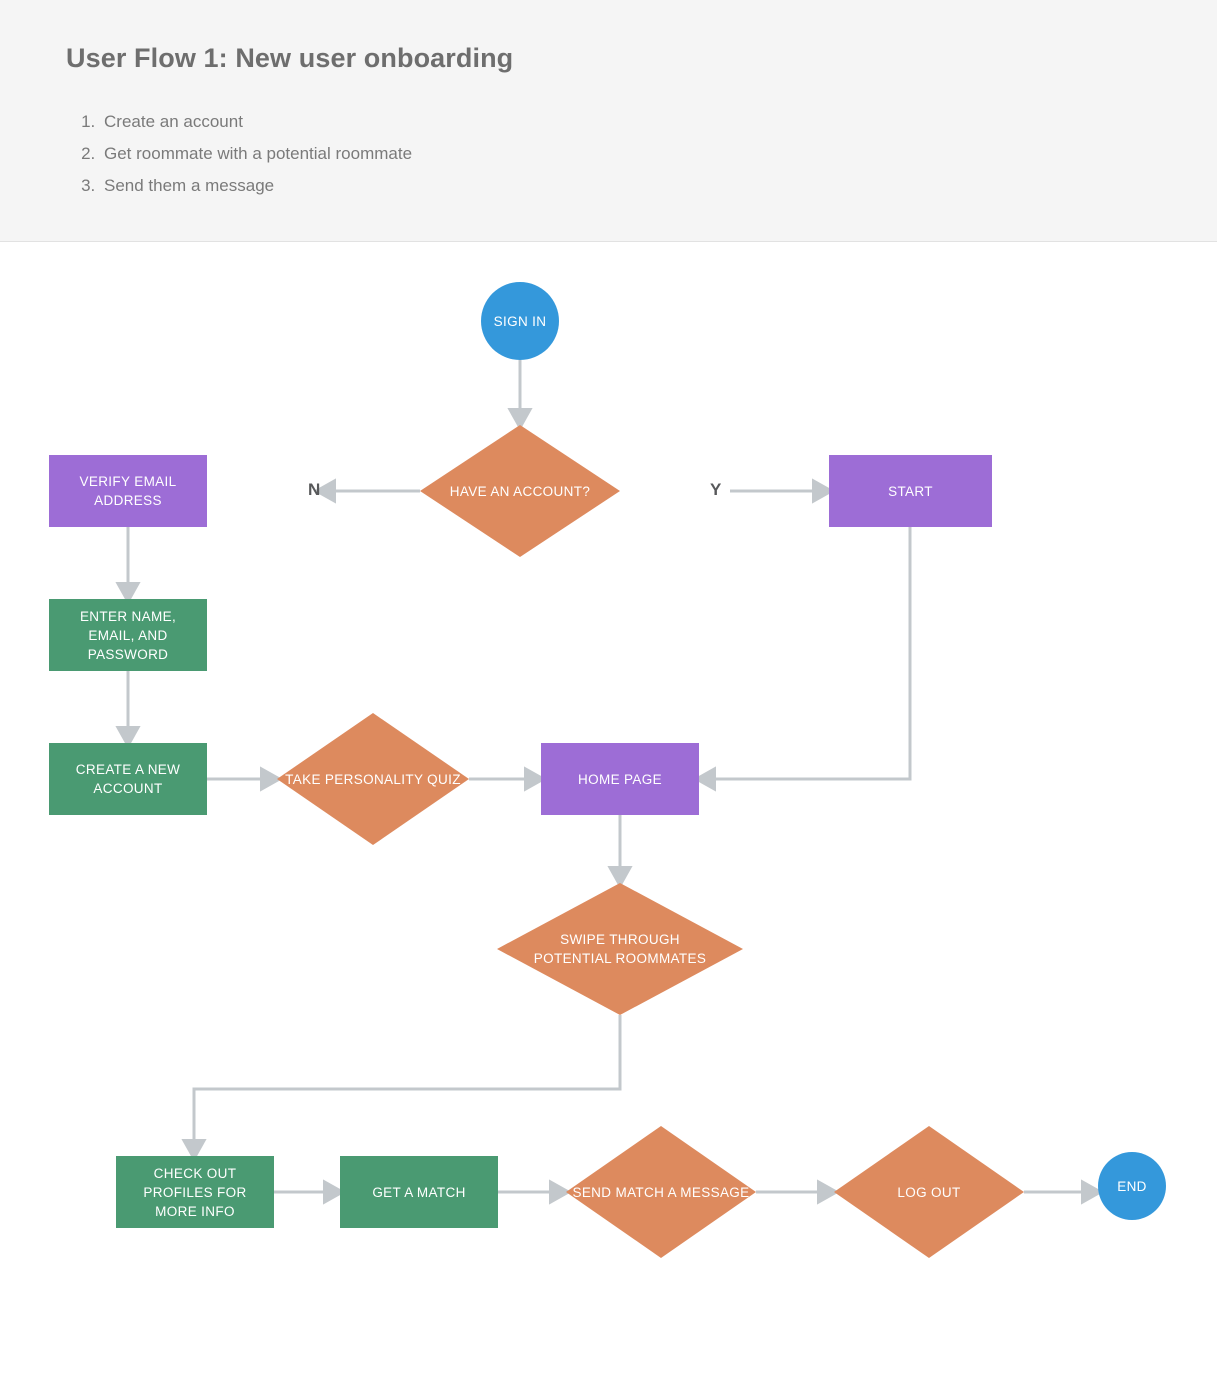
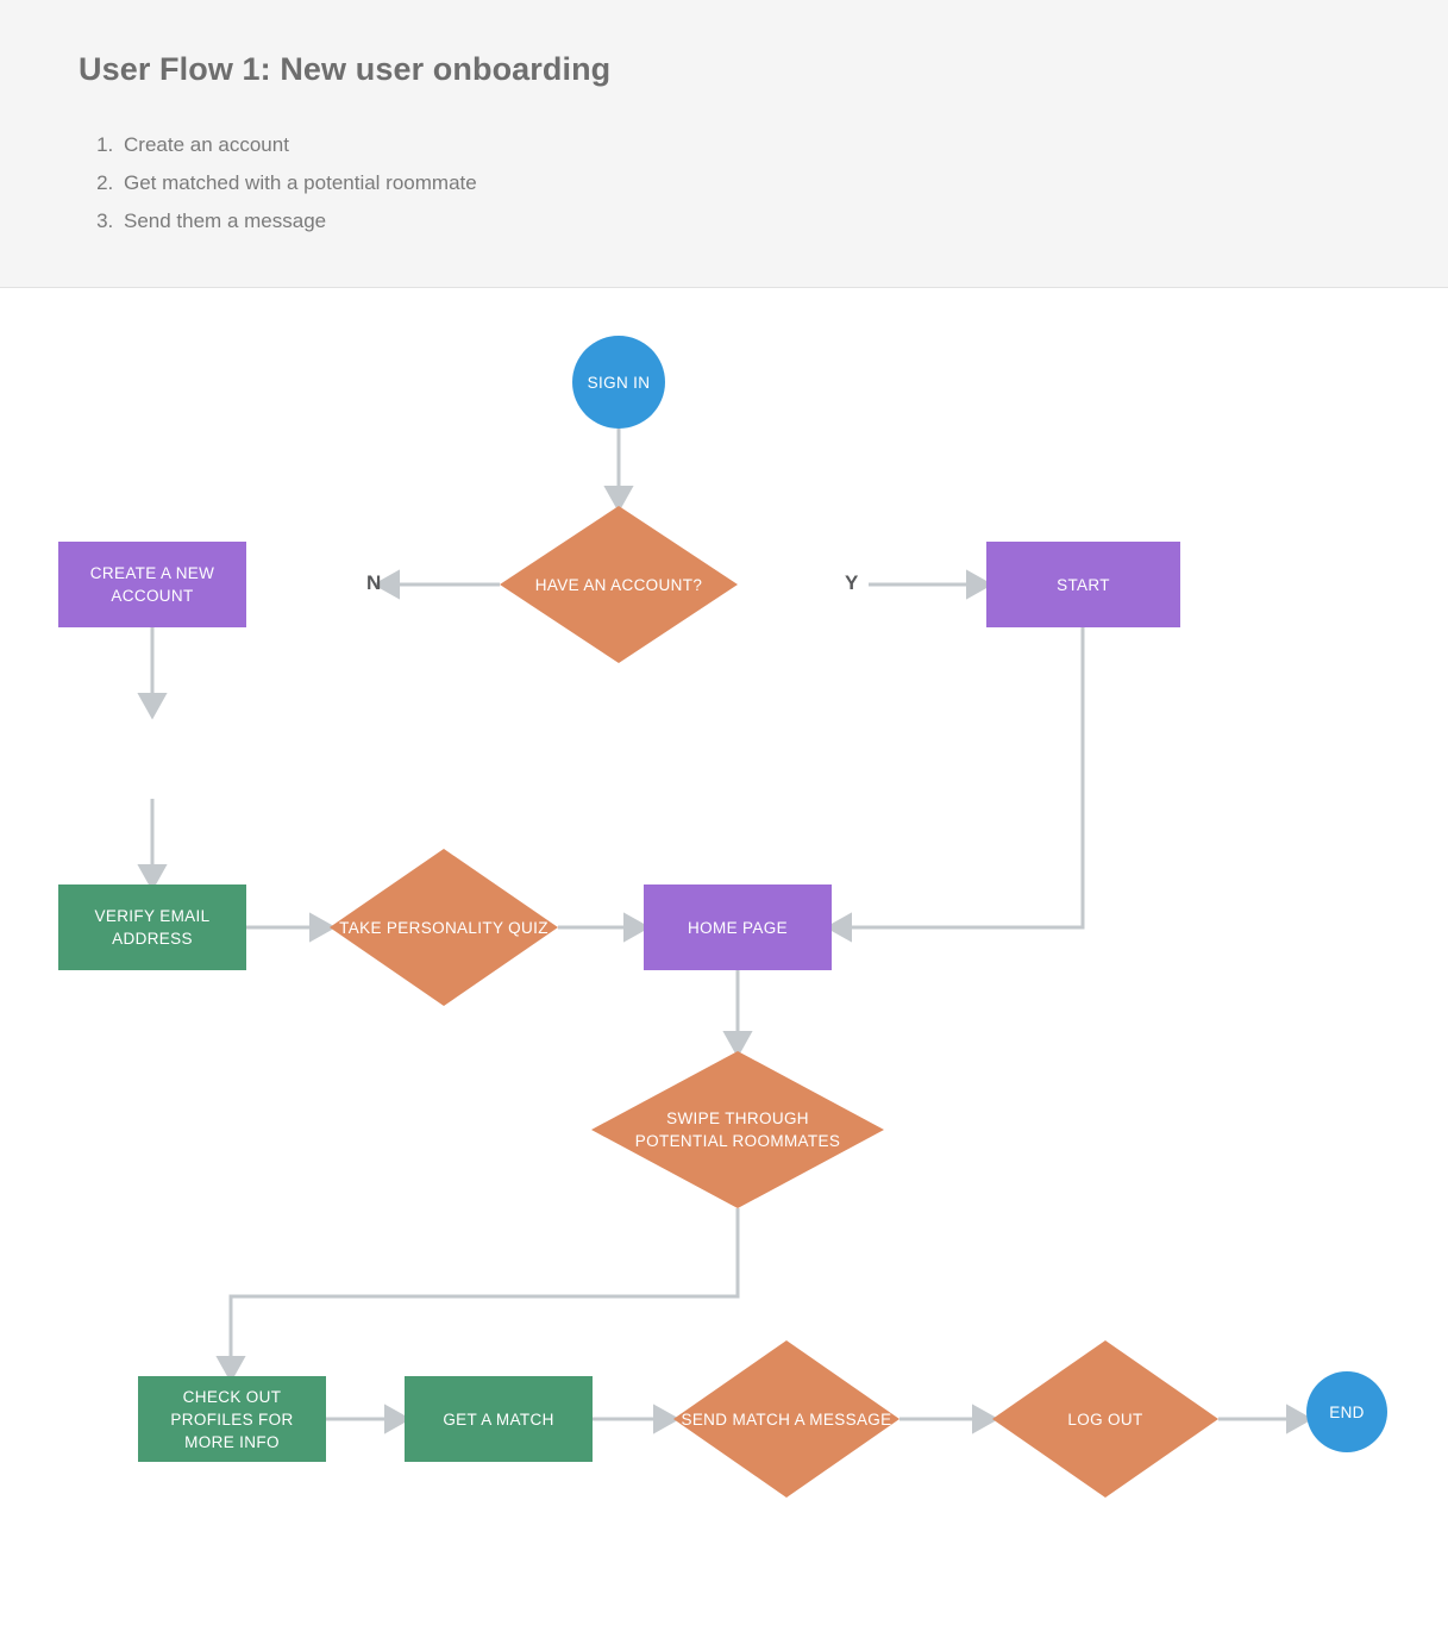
  User Flow 1: New user onboarding
  Create an account
- Get roommate with a potential roommate
+ Get matched with a potential roommate
  Send them a message
  SIGN IN
  HAVE AN ACCOUNT?
- VERIFY EMAIL ADDRESS
+ CREATE A NEW ACCOUNT
  START
- ENTER NAME, EMAIL, AND PASSWORD
- CREATE A NEW ACCOUNT
+ VERIFY EMAIL ADDRESS
  TAKE PERSONALITY QUIZ
  HOME PAGE
  SWIPE THROUGH POTENTIAL ROOMMATES
  CHECK OUT PROFILES FOR MORE INFO
  GET A MATCH
  SEND MATCH A MESSAGE
  LOG OUT
  END
  N
  Y
